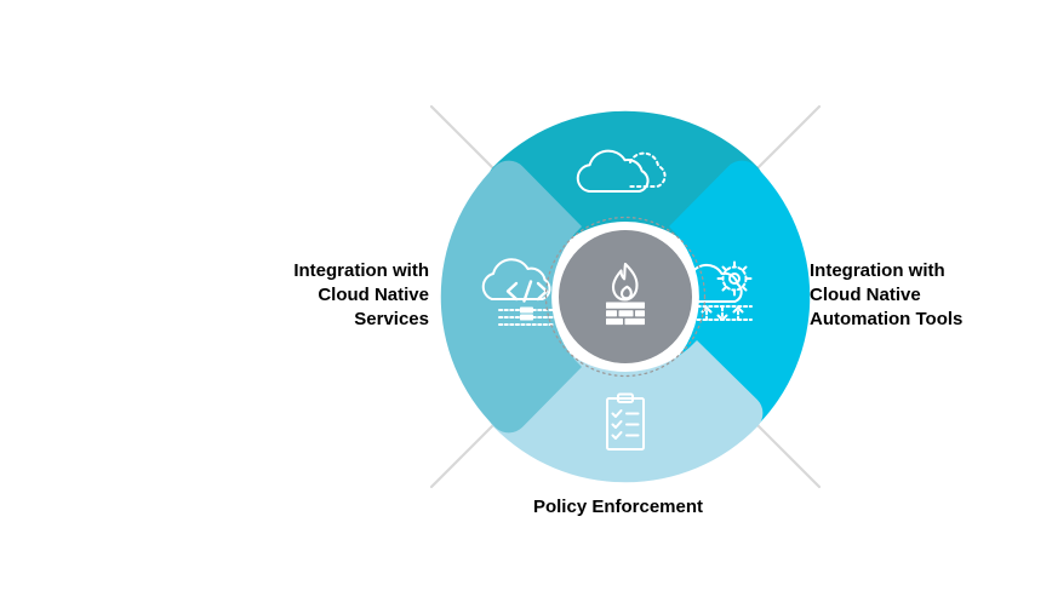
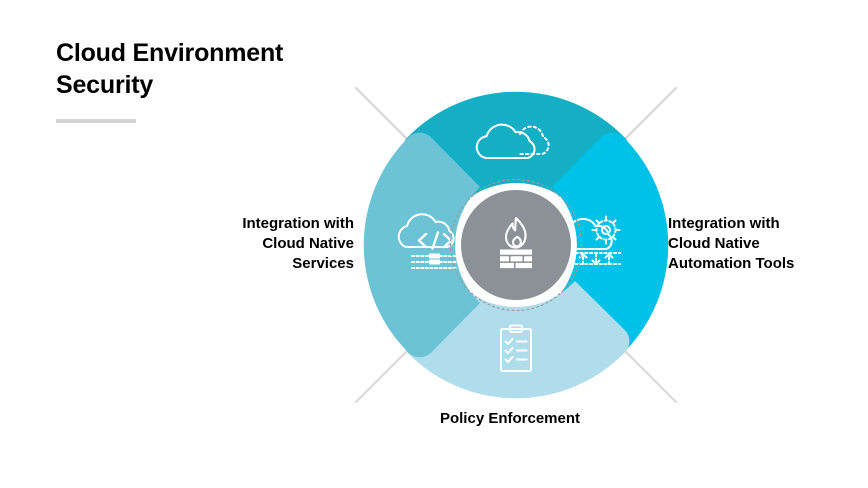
+ Cloud Environment
+ Security
  Integration with
  Cloud Native
  Automation Tools
  Policy Enforcement
  Integration with
  Cloud Native
  Services
